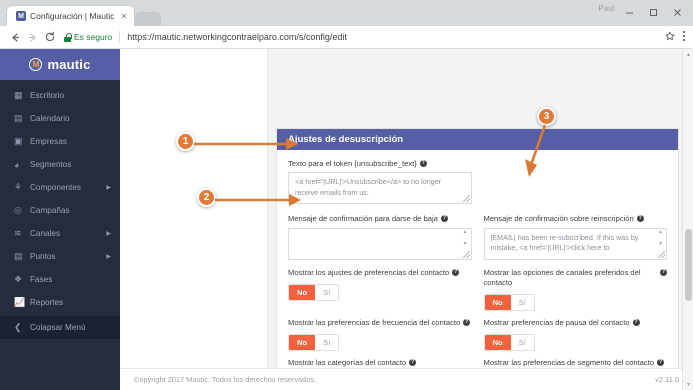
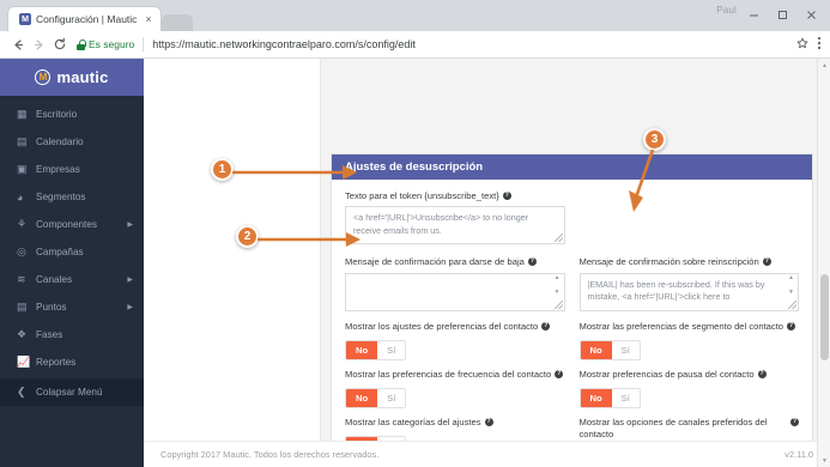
  Configuración | Mautic
  ×
  Paul
  Es seguro
  https://mautic.networkingcontraelparo.com/s/config/edit
  M
  mautic
  ▦
  Escritorio
  ▤
  Calendario
  ▣
  Empresas
  ◕
  Segmentos
  ⚘
  Componentes
  ◎
  Campañas
  ≋
  Canales
  ▤
  Puntos
  ❖
  Fases
  📈
  Reportes
  ❮
  Colapsar Menú
  Ajustes de desuscripción
  Texto para el token {unsubscribe_text}
  <a href='|URL|'>Unsubscribe</a> to no longer receive emails from us.
  Mensaje de confirmación para darse de baja
  Mensaje de confirmación sobre reinscripción
  |EMAIL| has been re-subscribed. If this was by mistake, <a href='|URL|'>click here to
  Mostrar los ajustes de preferencias del contacto
  No
  Sí
- Mostrar las opciones de canales preferidos del contacto
+ Mostrar las preferencias de segmento del contacto
  No
  Sí
  Mostrar las preferencias de frecuencia del contacto
  No
  Sí
  Mostrar preferencias de pausa del contacto
  No
  Sí
- Mostrar las categorías del contacto
+ Mostrar las categorías del ajustes
- Mostrar las preferencias de segmento del contacto
+ Mostrar las opciones de canales preferidos del contacto
  Copyright 2017 Mautic. Todos los derechos reservados.
  v2.11.0
  1
  2
  3
